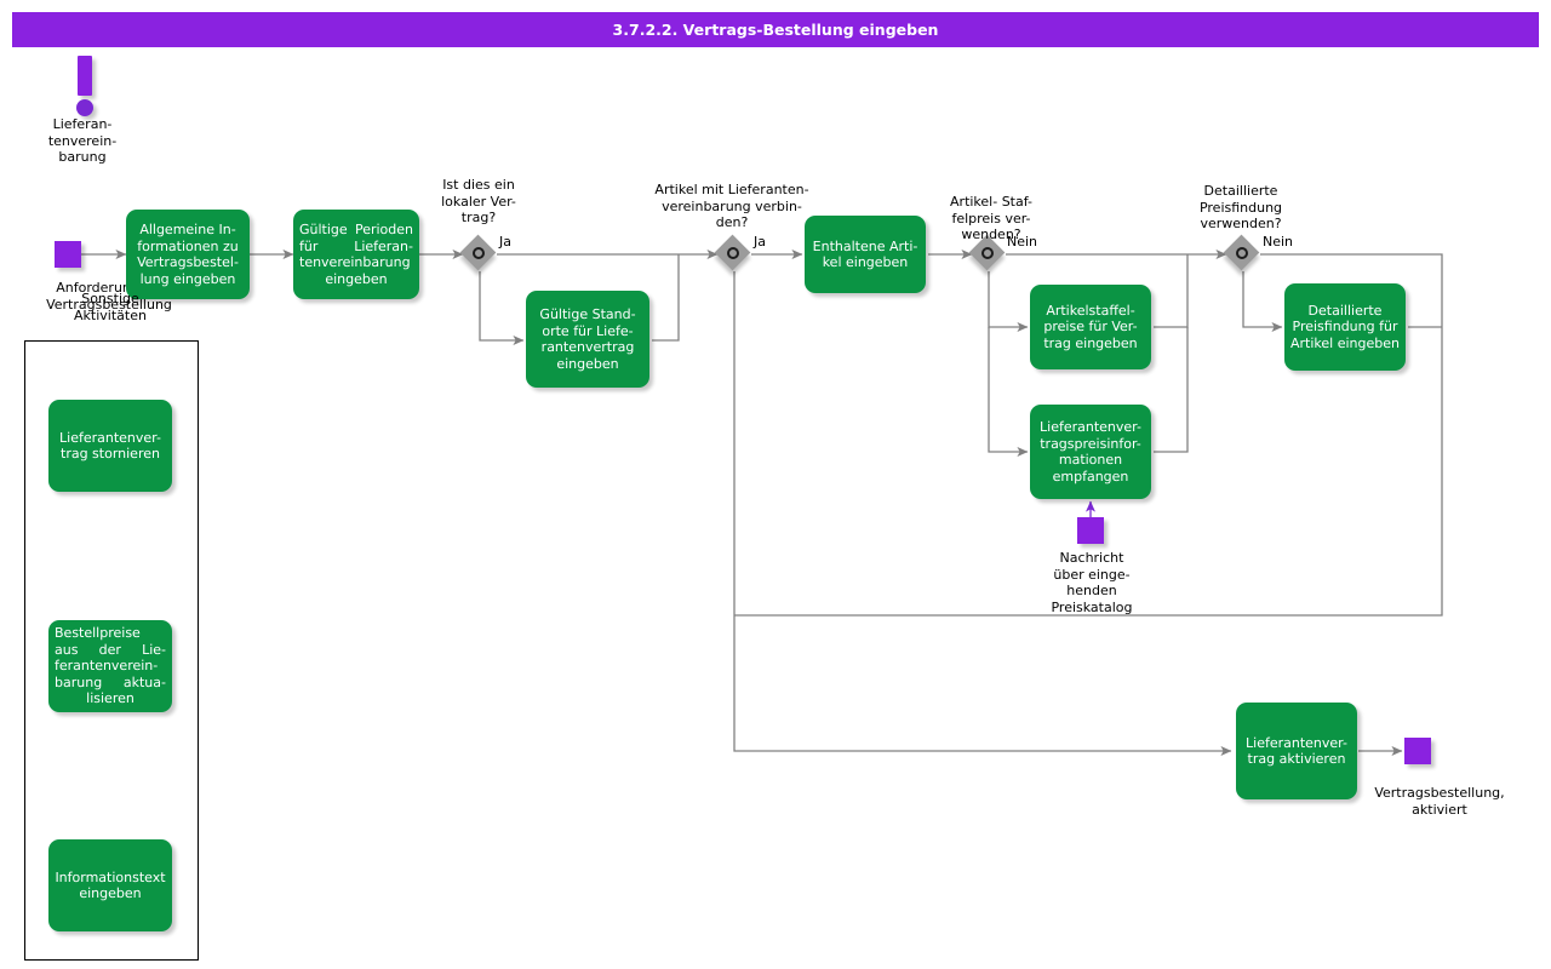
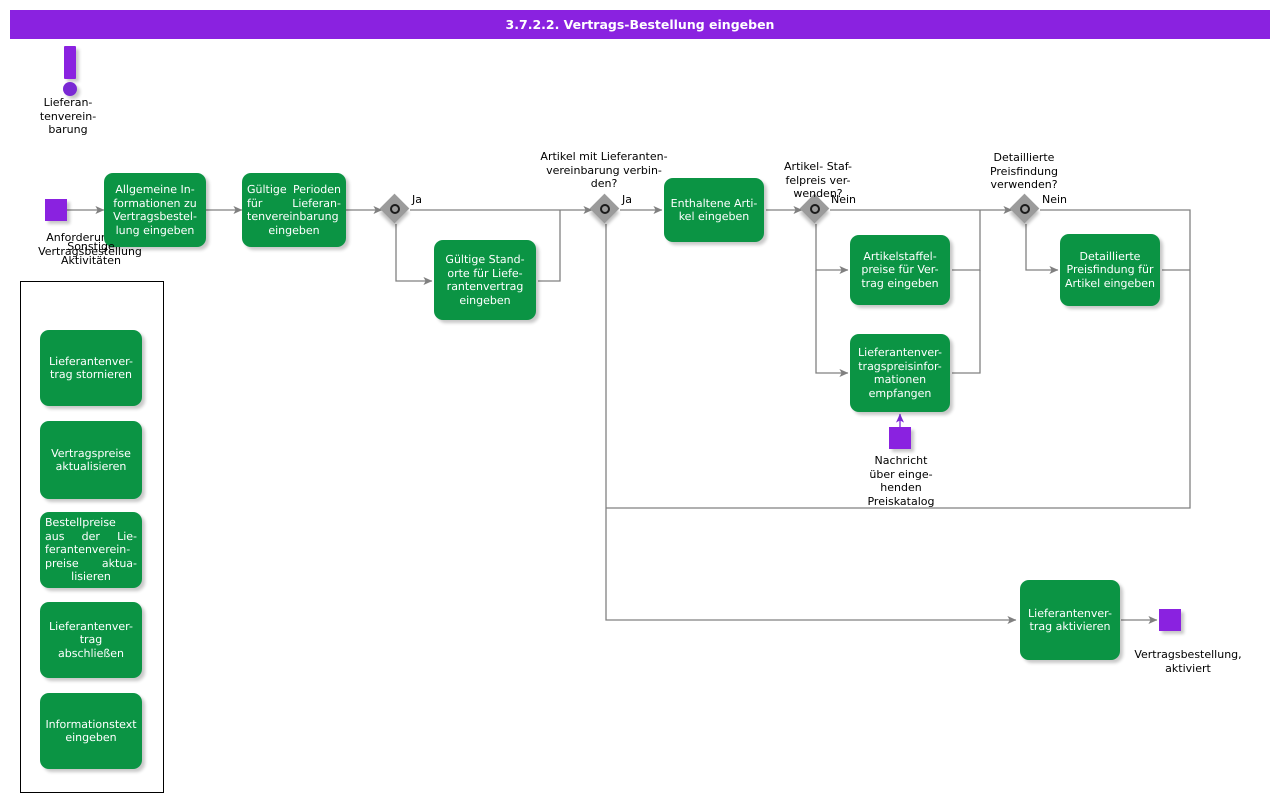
  3.7.2.2. Vertrags-Bestellung eingeben
  Lieferan-
  tenverein-
  barung
  Vertragsbestellung
  Nachricht
  über einge-
  henden
  Preiskatalog
  Vertragsbestellung,
  aktiviert
  Allgemeine In- formationen zu Vertragsbestel- lung eingeben
  Gültige Perioden für Lieferan- tenvereinbarung eingeben
  Gültige Stand- orte für Liefe- rantenvertrag eingeben
  Enthaltene Arti- kel eingeben
  Artikelstaffel- preise für Ver- trag eingeben
  Lieferantenver- tragspreisinfor- mationen empfangen
  Detaillierte Preisfindung für Artikel eingeben
  Lieferantenver- trag aktivieren
- Ist dies ein
- lokaler Ver-
- trag?
  Ja
  Artikel mit Lieferanten-
  vereinbarung verbin-
  den?
  Ja
  Artikel- Staf-
  felpreis ver-
  wenden?
  Nein
  Detaillierte
  Preisfindung
  verwenden?
  Nein
  Sonstige
  Aktivitäten
  Lieferantenver- trag stornieren
+ Vertragspreise aktualisieren
- Bestellpreise aus der Lie- ferantenverein- barung aktua- lisieren
+ Bestellpreise aus der Lie- ferantenverein- preise aktua- lisieren
+ Lieferantenver- trag abschließen
  Informationstext eingeben
